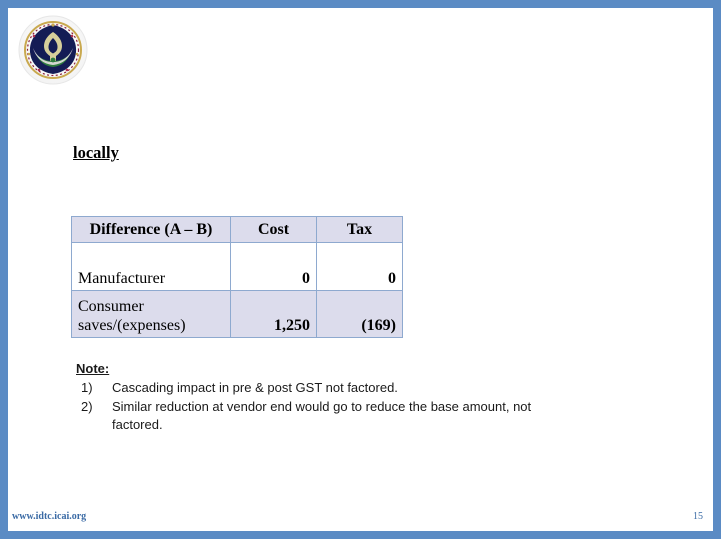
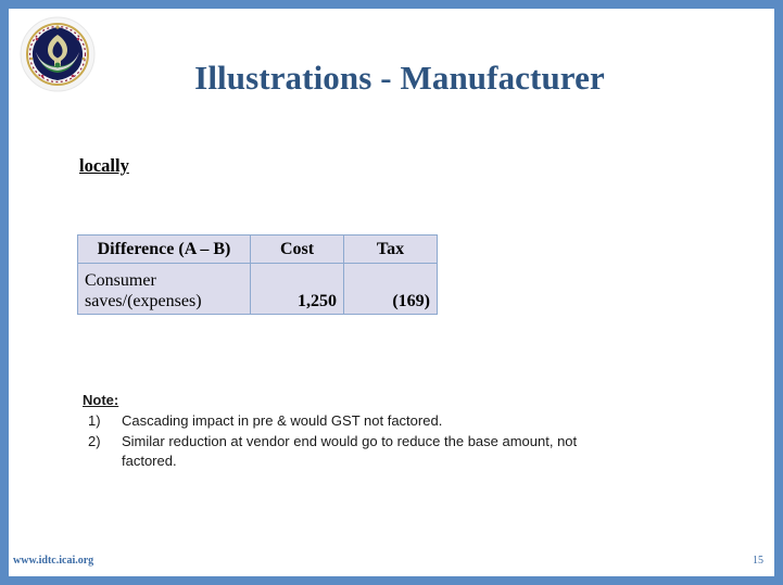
+ Illustrations - Manufacturer
  locally
  Difference (A – B)	Cost	Tax
- Manufacturer	0	0
  Consumer saves/(expenses)	1,250	(169)
  Note:
  1)
- Cascading impact in pre & post GST not factored.
+ Cascading impact in pre & would GST not factored.
  2)
  Similar reduction at vendor end would go to reduce the base amount, not factored.
  www.idtc.icai.org
  15
